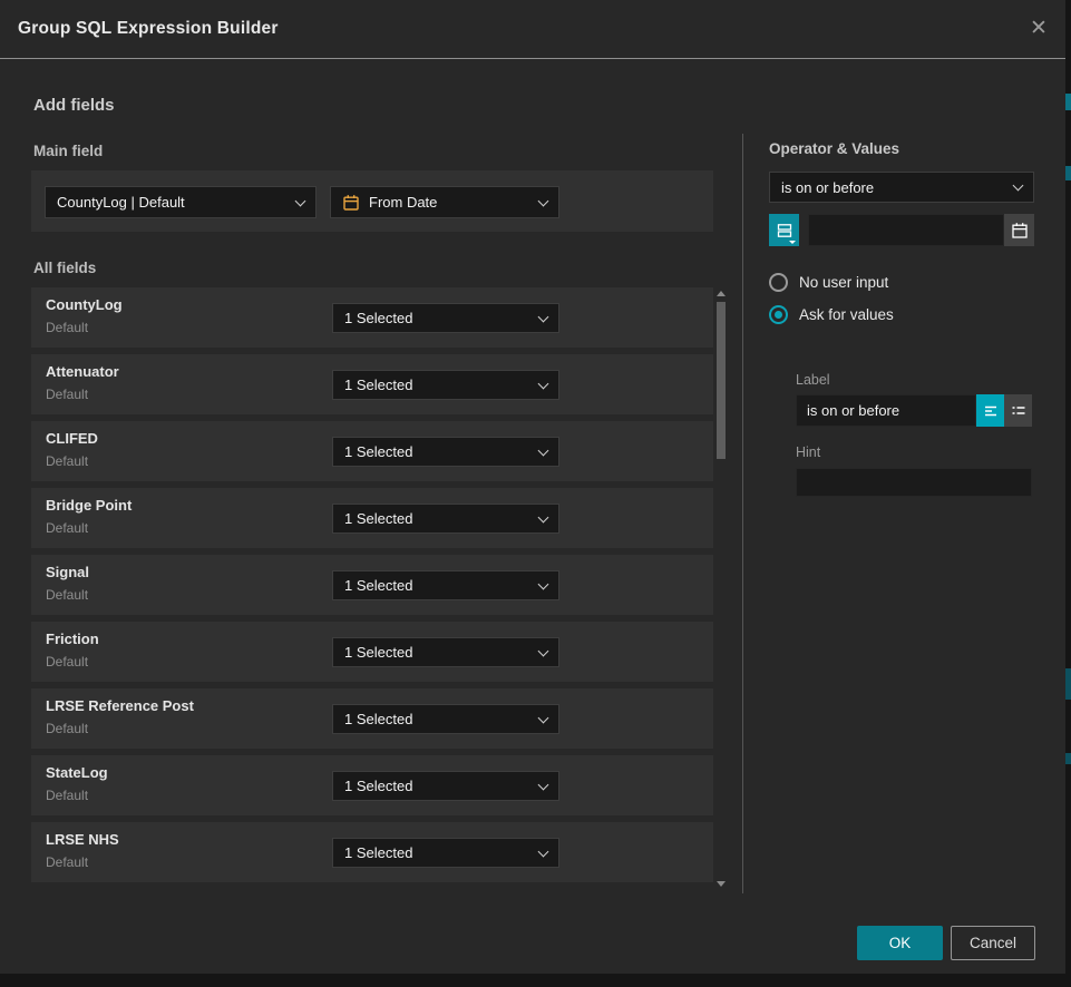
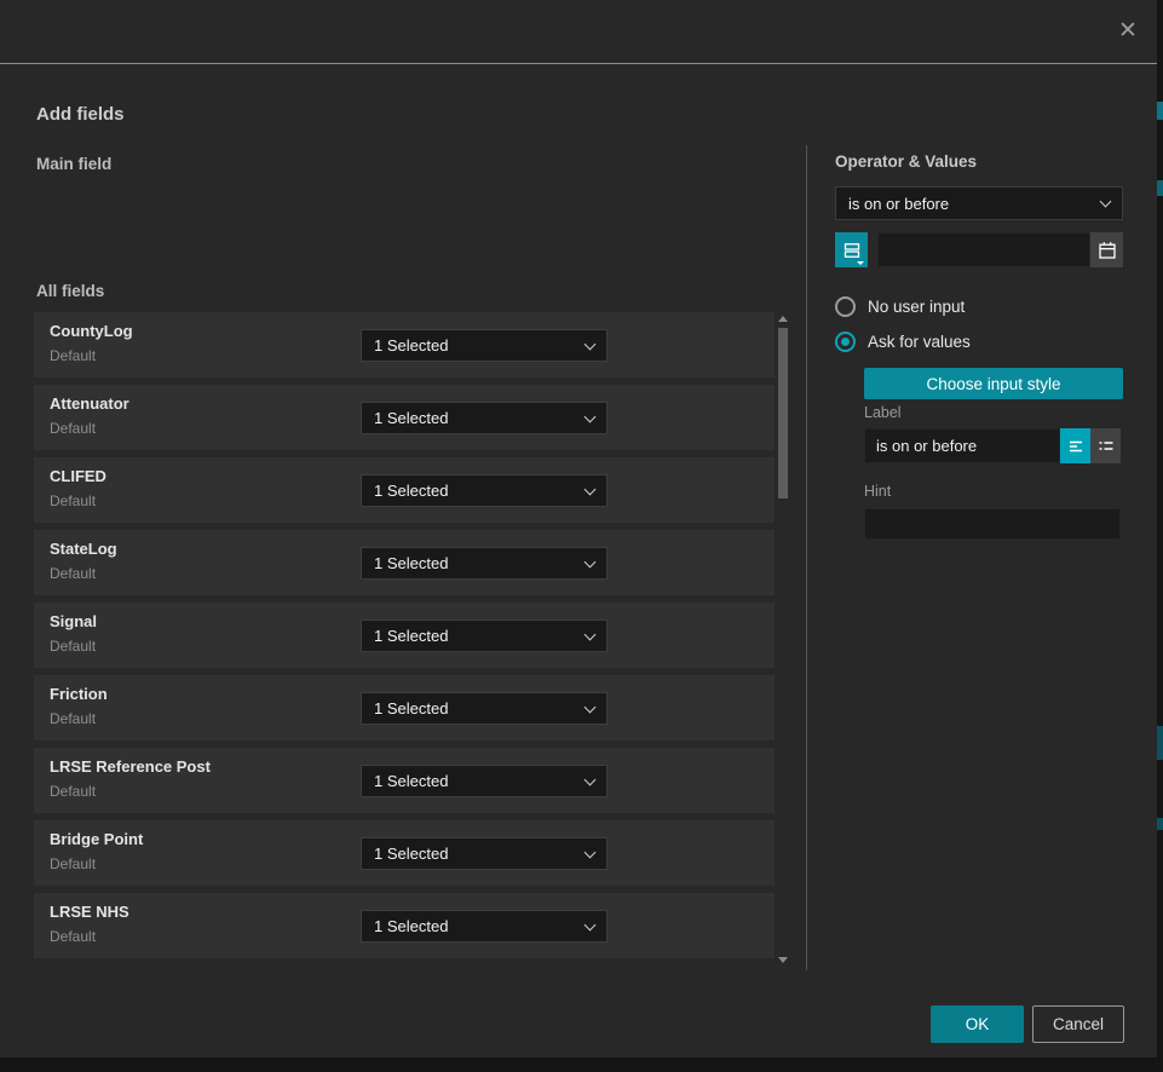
- Group SQL Expression Builder
  ✕
  Add fields
  Main field
- CountyLog | Default
- From Date
  All fields
  CountyLog
  Default
  1 Selected
  Attenuator
  Default
  1 Selected
  CLIFED
  Default
  1 Selected
- Bridge Point
+ StateLog
  Default
  1 Selected
  Signal
  Default
  1 Selected
  Friction
  Default
  1 Selected
  LRSE Reference Post
  Default
  1 Selected
- StateLog
+ Bridge Point
  Default
  1 Selected
  LRSE NHS
  Default
  1 Selected
  Operator & Values
  is on or before
  No user input
  Ask for values
+ Choose input style
  Label
  is on or before
  Hint
  OK
  Cancel
